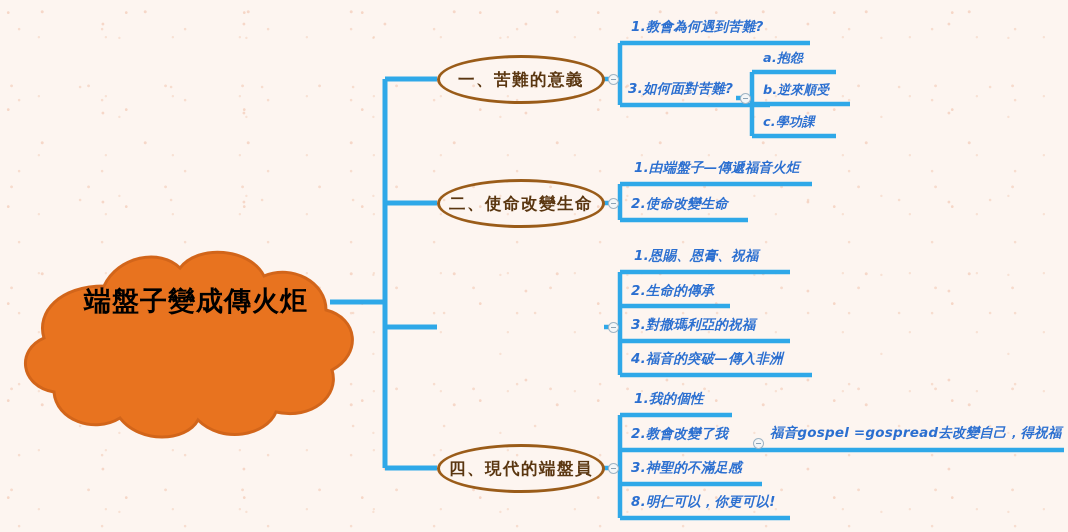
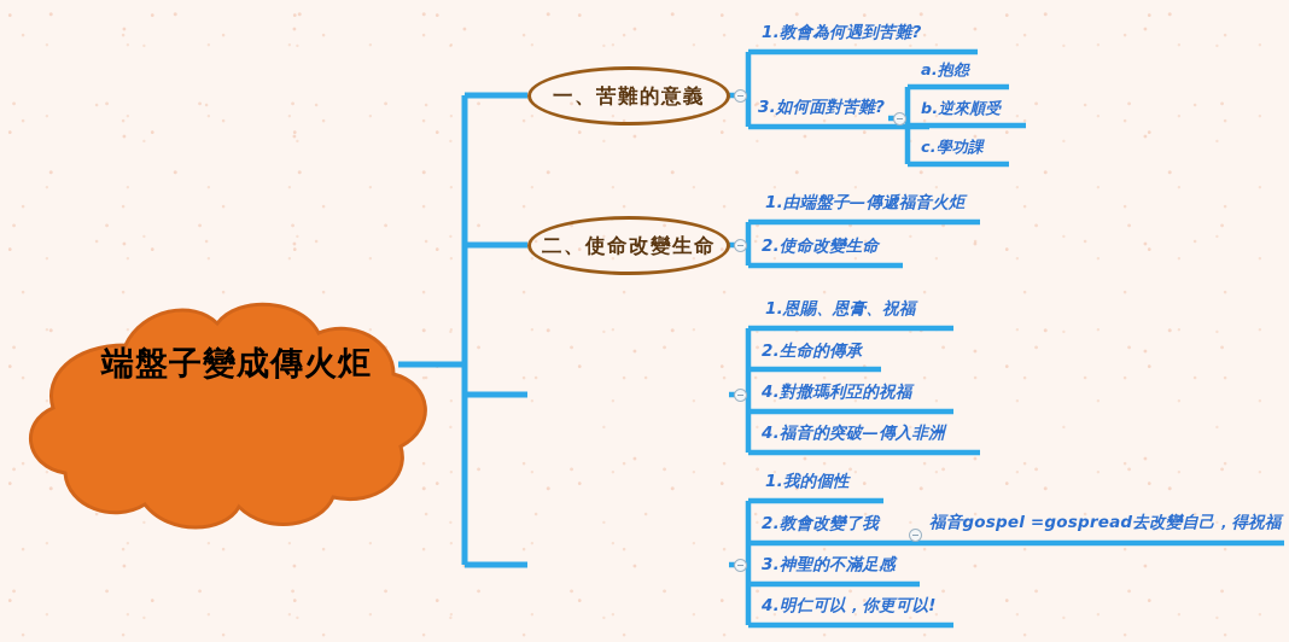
  端盤子變成傳火炬
  一、苦難的意義
  二、使命改變生命
- 四、現代的端盤員
  1.教會為何遇到苦難?
  3.如何面對苦難?
  a.抱怨
  b.逆來順受
  c.學功課
  1.由端盤子—傳遞福音火炬
  2.使命改變生命
  1.恩賜、恩膏、祝福
  2.生命的傳承
- 3.對撒瑪利亞的祝福
+ 4.對撒瑪利亞的祝福
  4.福音的突破—傳入非洲
  1.我的個性
  2.教會改變了我
  福音gospel =gospread去改變自己，得祝福
  3.神聖的不滿足感
- 8.明仁可以，你更可以!
+ 4.明仁可以，你更可以!
